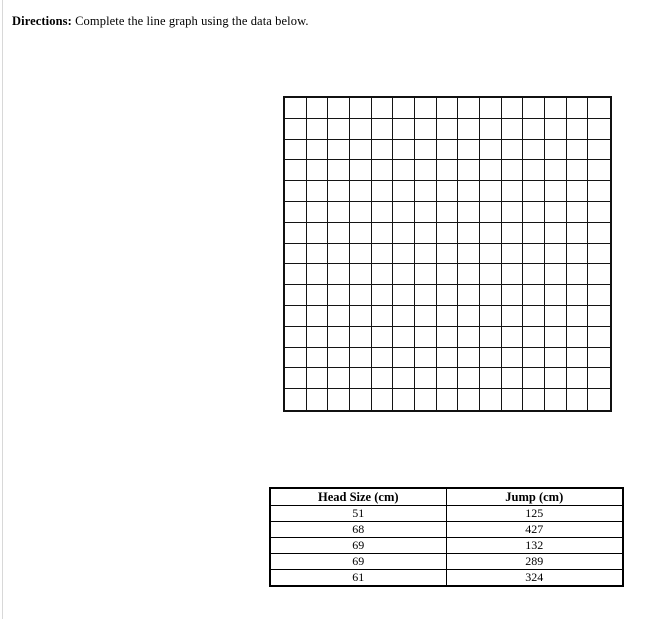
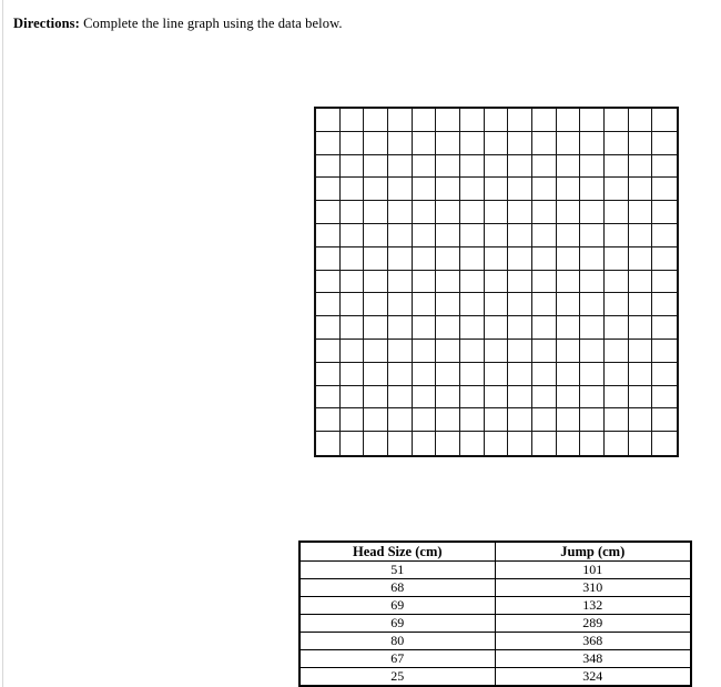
  Directions: Complete the line graph using the data below.
  Head Size (cm)	Jump (cm)
- 51	125
+ 51	101
- 68	427
+ 68	310
  69	132
  69	289
+ 80	368
+ 67	348
- 61	324
+ 25	324
